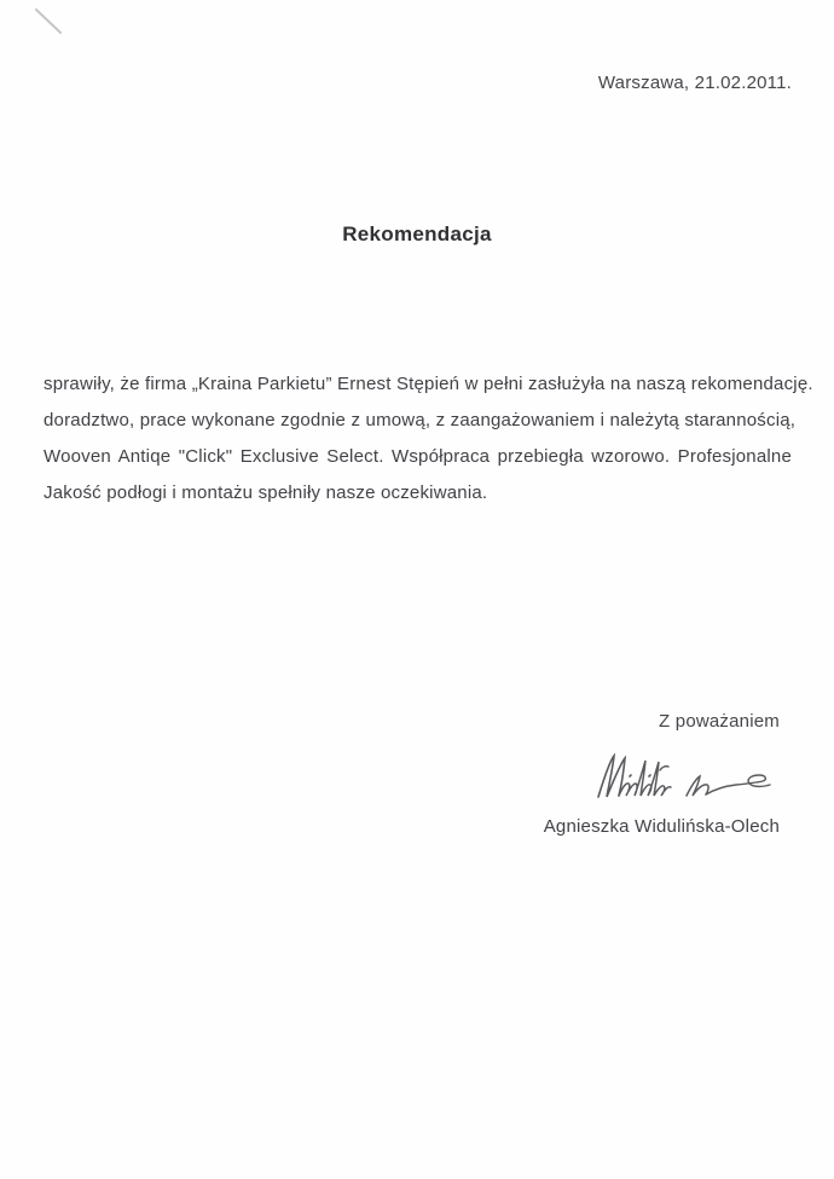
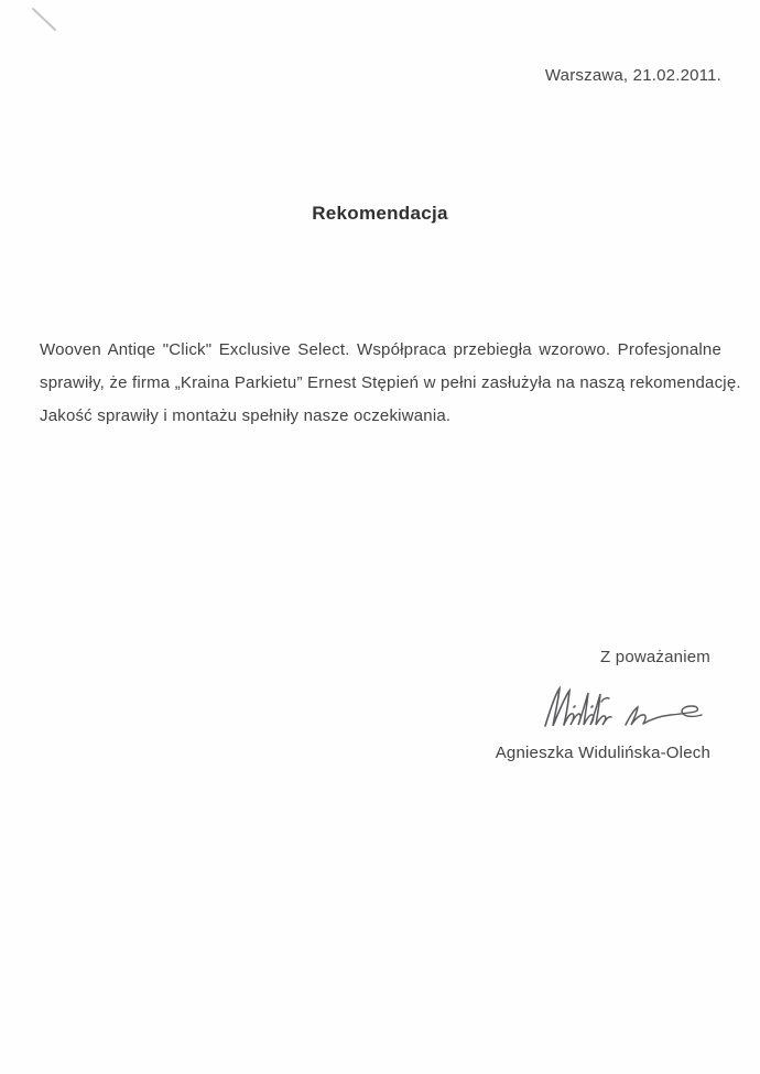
  Warszawa, 21.02.2011.
  Rekomendacja
- sprawiły, że firma „Kraina Parkietu” Ernest Stępień w pełni zasłużyła na naszą rekomendację.
+ Wooven Antiqe "Click" Exclusive Select. Współpraca przebiegła wzorowo. Profesjonalne
- doradztwo, prace wykonane zgodnie z umową, z zaangażowaniem i należytą starannością,
- Wooven Antiqe "Click" Exclusive Select. Współpraca przebiegła wzorowo. Profesjonalne
+ sprawiły, że firma „Kraina Parkietu” Ernest Stępień w pełni zasłużyła na naszą rekomendację.
- Jakość podłogi i montażu spełniły nasze oczekiwania.
+ Jakość sprawiły i montażu spełniły nasze oczekiwania.
  Z poważaniem
  Agnieszka Widulińska-Olech
